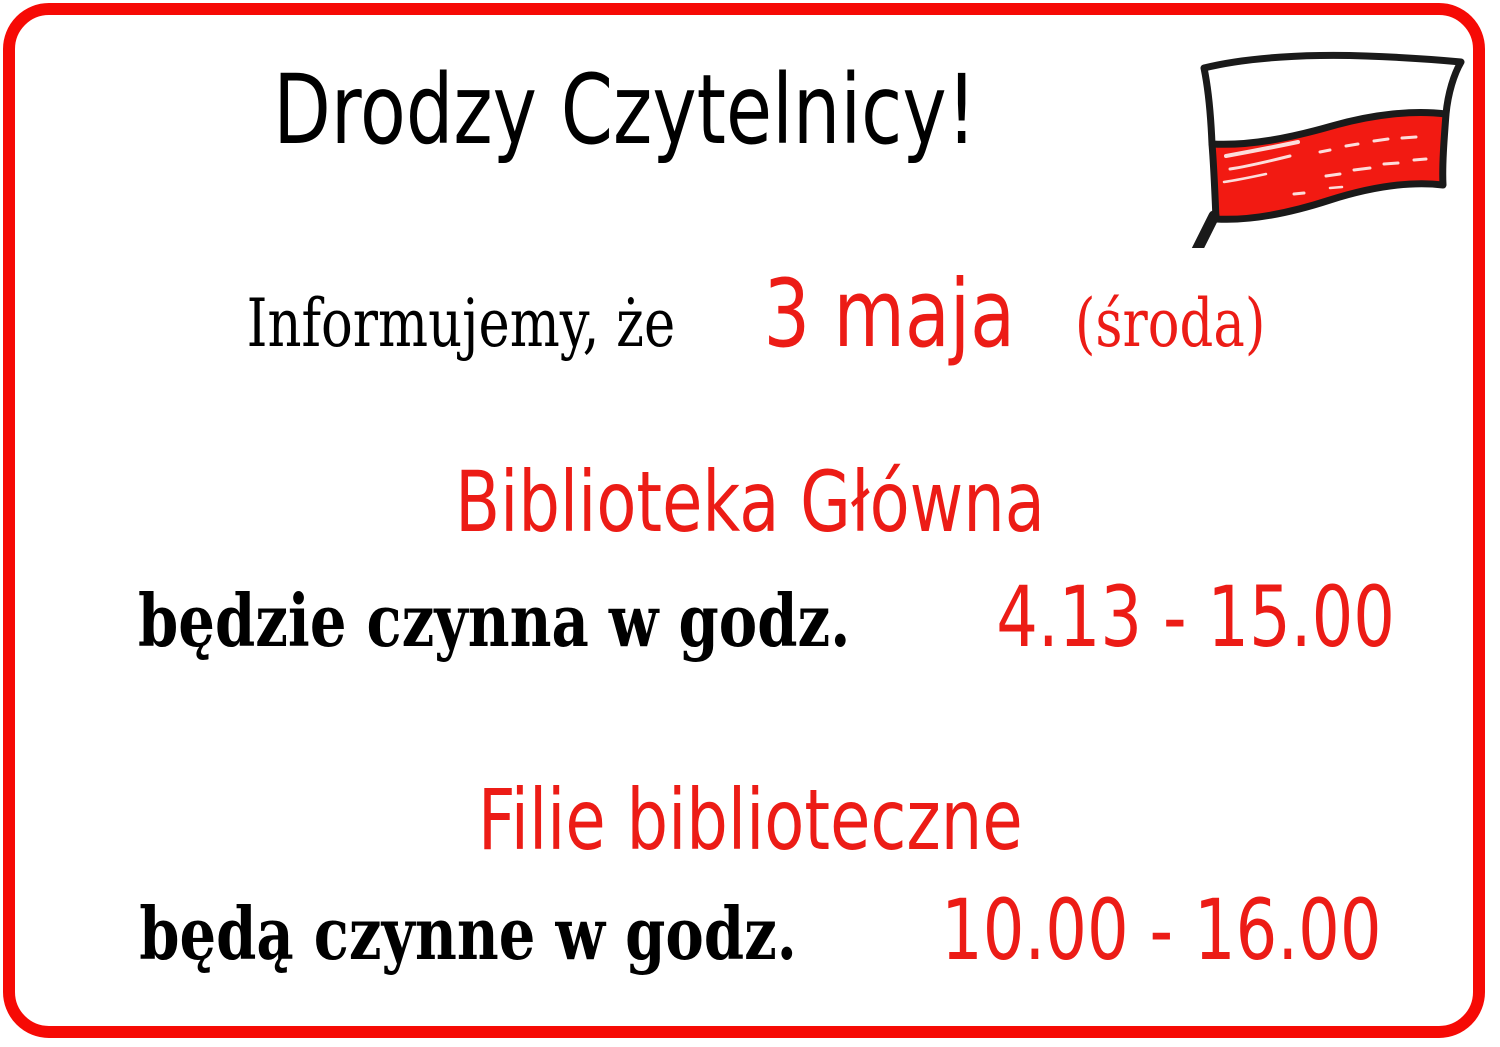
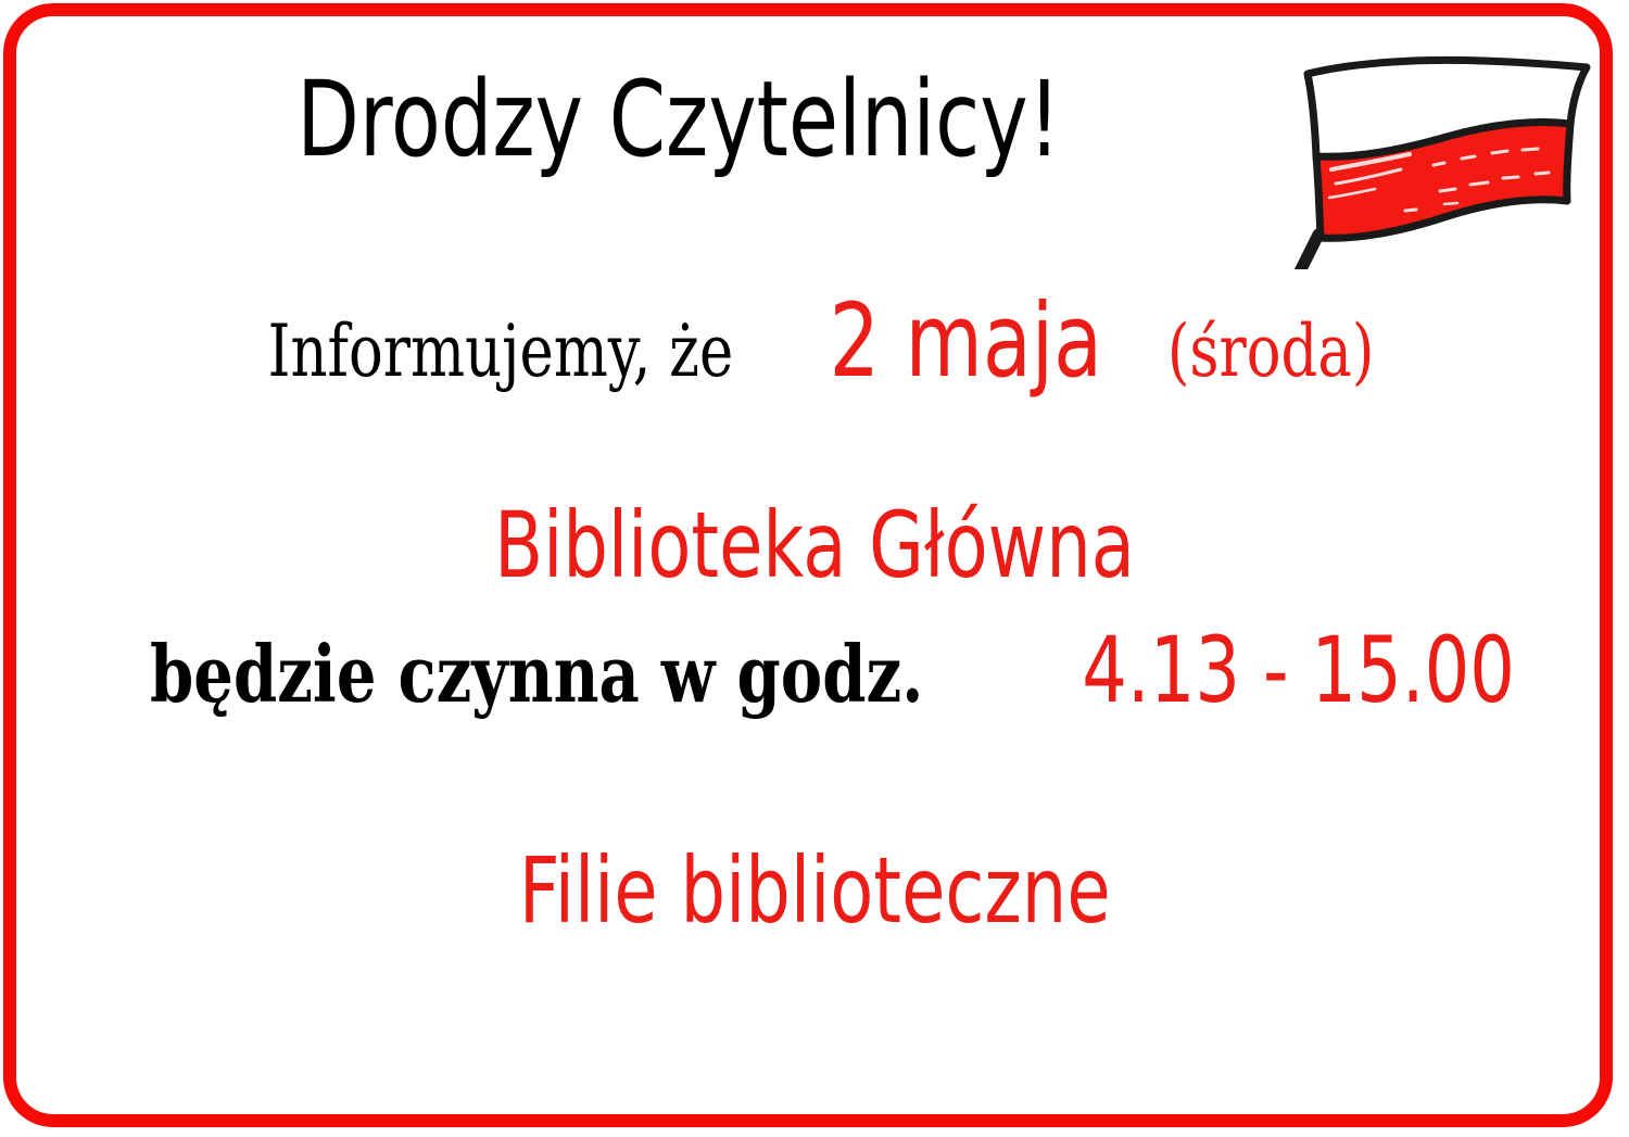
  Drodzy Czytelnicy!
- Informujemy, że 3 maja (środa)
+ Informujemy, że 2 maja (środa)
  Biblioteka Główna
  będzie czynna w godz. 4.13 - 15.00
  Filie biblioteczne
- będą czynne w godz. 10.00 - 16.00
